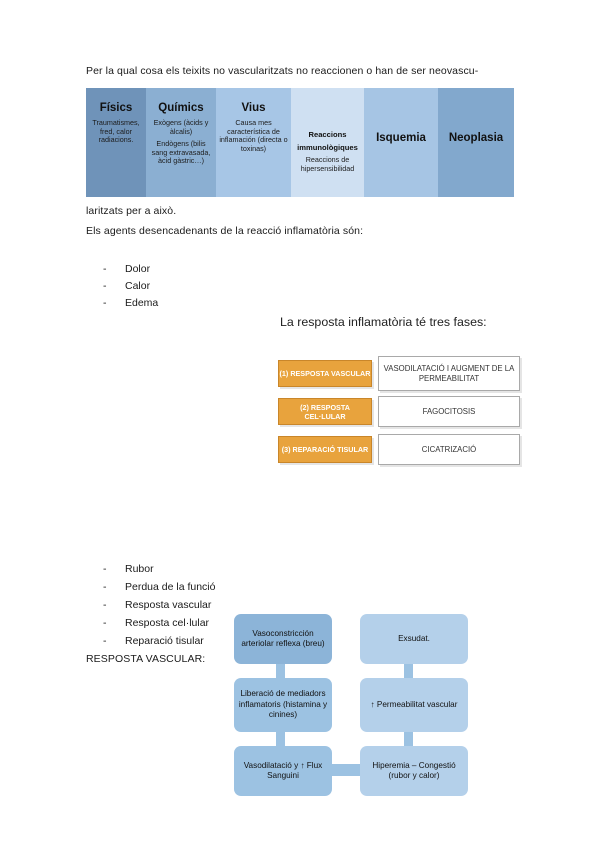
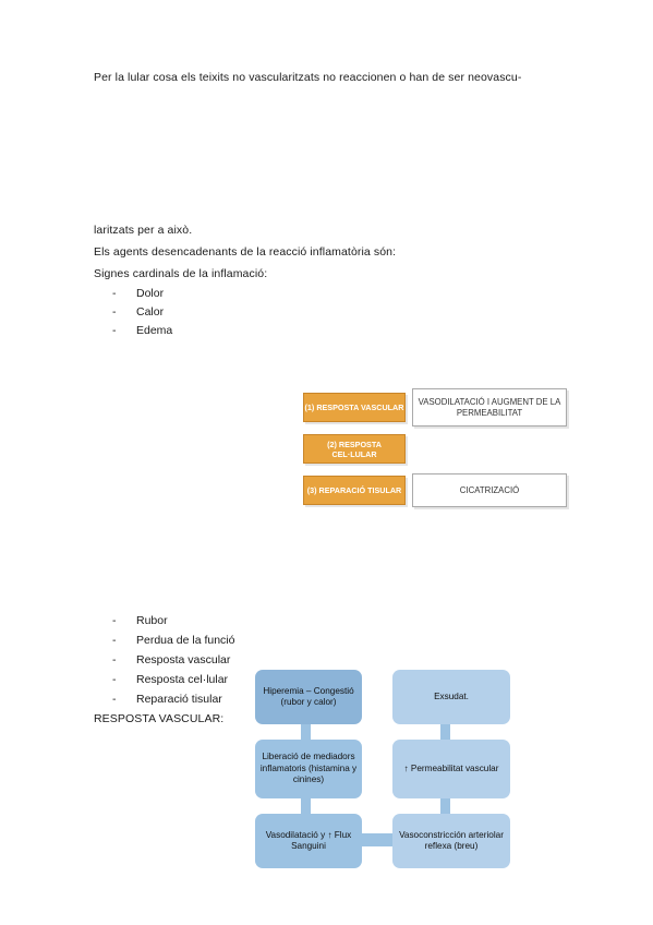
- Per la qual cosa els teixits no vascularitzats no reaccionen o han de ser neovascu-
+ Per la lular cosa els teixits no vascularitzats no reaccionen o han de ser neovascu-
- Físics
- Traumatismes, fred, calor radiacions.
- Químics
- Exògens (àcids y àlcalis)
- Endògens (bilis sang extravasada, àcid gàstric…)
- Vius
- Causa mes característica de inflamación (directa o toxinas)
- Reaccions immunològiques
- Reaccions de hipersensibilidad
- Isquemia
- Neoplasia
  laritzats per a això.
  Els agents desencadenants de la reacció inflamatòria són:
+ Signes cardinals de la inflamació:
  - Dolor
  - Calor
  - Edema
- La resposta inflamatòria té tres fases:
  (1) RESPOSTA VASCULAR
  VASODILATACIÓ I AUGMENT DE LA PERMEABILITAT
  (2) RESPOSTA CEL·LULAR
- FAGOCITOSIS
  (3) REPARACIÓ TISULAR
  CICATRIZACIÓ
  - Rubor
  - Perdua de la funció
  - Resposta vascular
  - Resposta cel·lular
  - Reparació tisular
  RESPOSTA VASCULAR:
- Vasoconstricción arteriolar reflexa (breu)
+ Hiperemia – Congestió (rubor y calor)
  Exsudat.
  Liberació de mediadors inflamatoris (histamina y cinines)
  ↑ Permeabilitat vascular
  Vasodilatació y ↑ Flux Sanguini
- Hiperemia – Congestió (rubor y calor)
+ Vasoconstricción arteriolar reflexa (breu)
